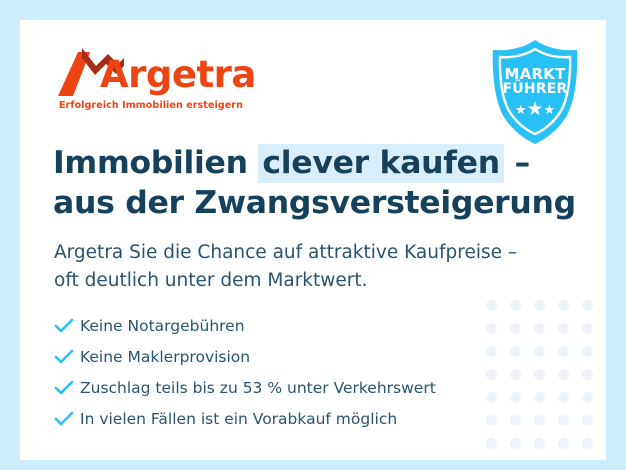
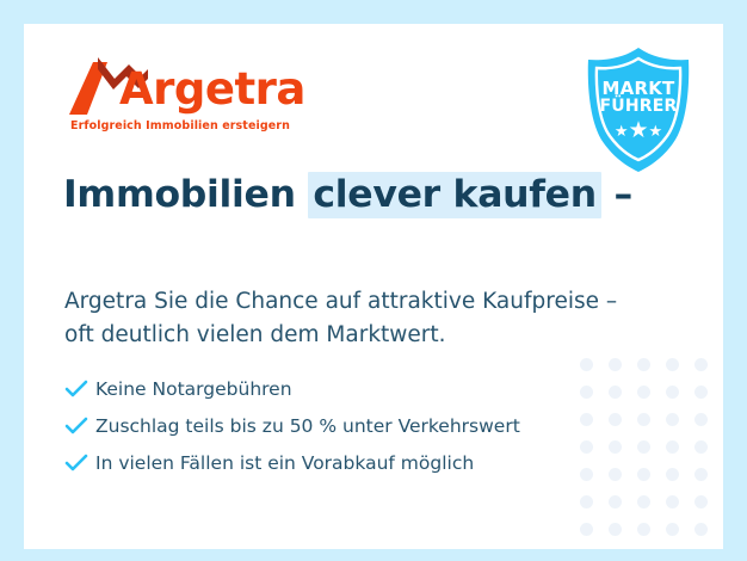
  Argetra
  Erfolgreich Immobilien ersteigern
  MARKT
  FÜHRER
  ★★★
  Immobilien clever kaufen –
- aus der Zwangsversteigerung
  Argetra Sie die Chance auf attraktive Kaufpreise –
- oft deutlich unter dem Marktwert.
+ oft deutlich vielen dem Marktwert.
  Keine Notargebühren
- Keine Maklerprovision
- Zuschlag teils bis zu 53 % unter Verkehrswert
+ Zuschlag teils bis zu 50 % unter Verkehrswert
  In vielen Fällen ist ein Vorabkauf möglich
